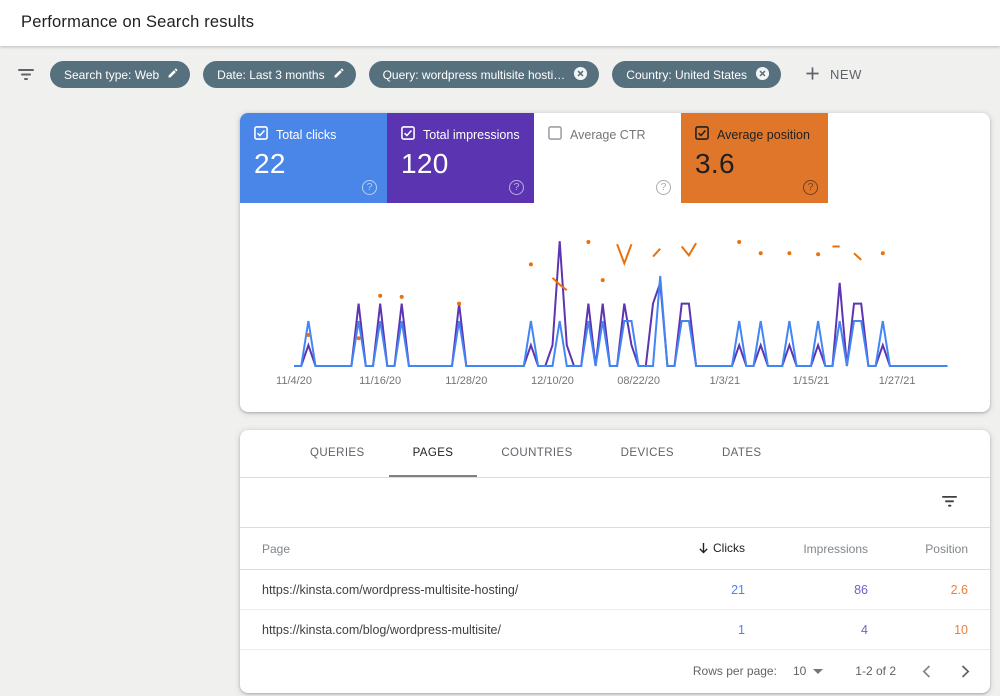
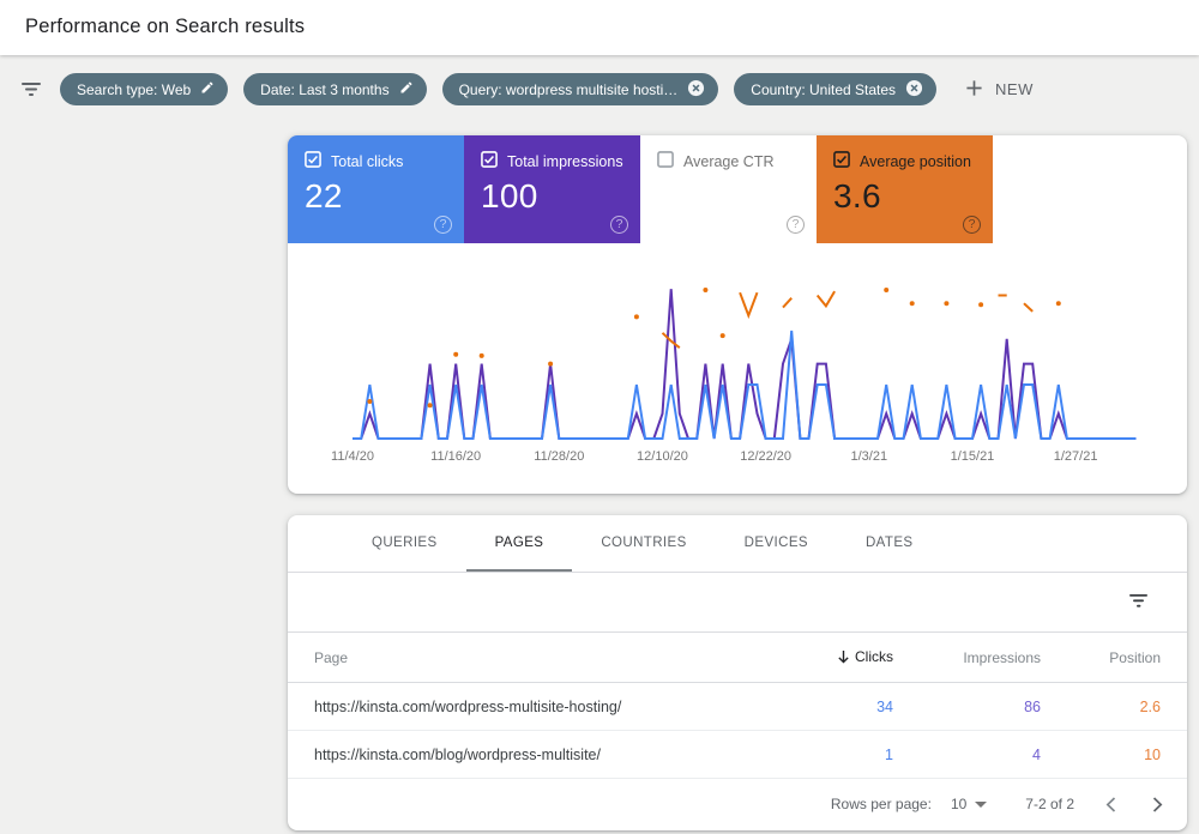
  Performance on Search results
  Search type: Web
  Date: Last 3 months
  Query: wordpress multisite hosti…
  Country: United States
  NEW
  Total clicks
  22
  ?
  Total impressions
- 120
+ 100
  ?
  Average CTR
  ?
  Average position
  3.6
  ?
  11/4/20
  11/16/20
  11/28/20
  12/10/20
- 08/22/20
+ 12/22/20
  1/3/21
  1/15/21
  1/27/21
  QUERIES
  PAGES
  COUNTRIES
  DEVICES
  DATES
  Page
  Clicks
  Impressions
  Position
  https://kinsta.com/wordpress-multisite-hosting/
- 21
+ 34
  86
  2.6
  https://kinsta.com/blog/wordpress-multisite/
  1
  4
  10
  Rows per page:
  10
- 1-2 of 2
+ 7-2 of 2
